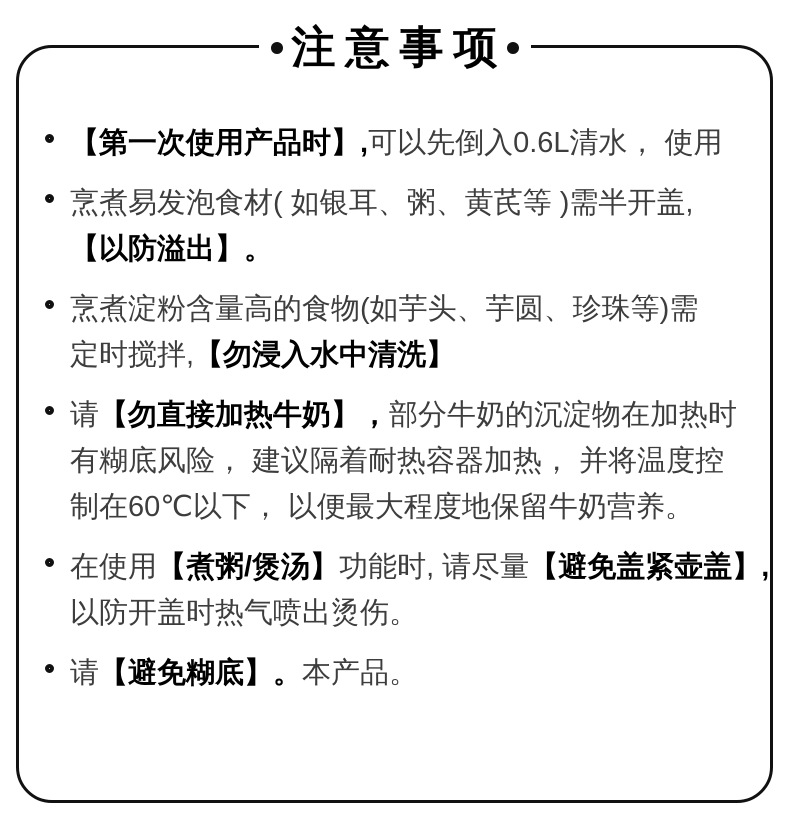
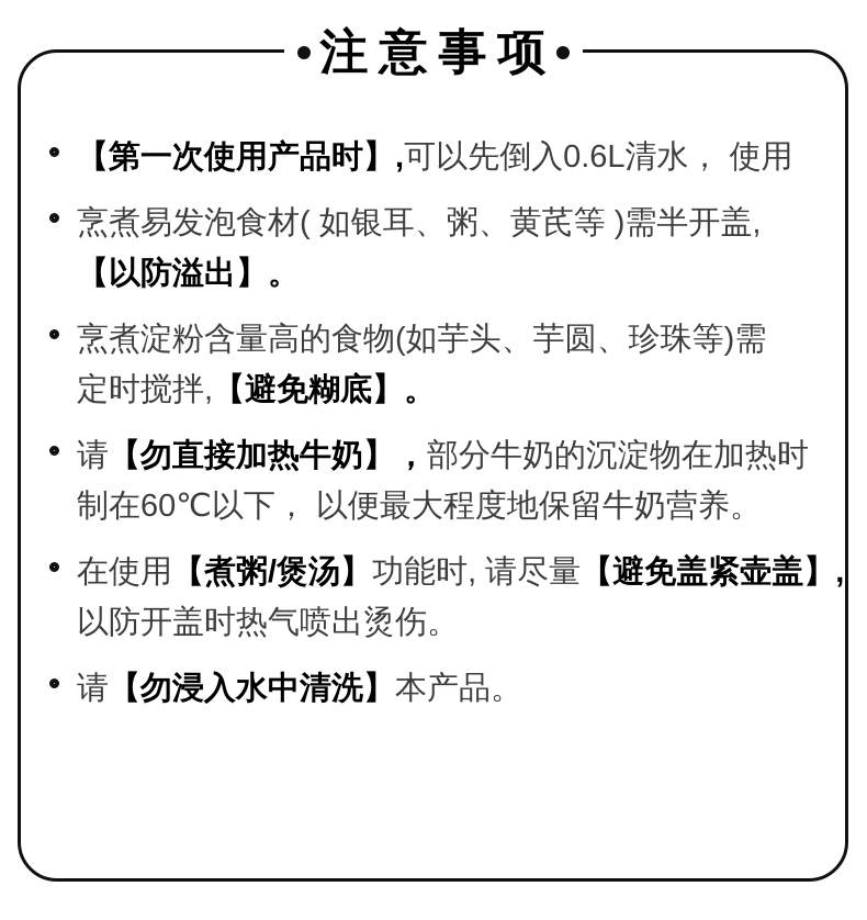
  注意事项
  【第一次使用产品时】,可以先倒入0.6L清水， 使用
  烹煮易发泡食材( 如银耳、粥、黄芪等 )需半开盖,
  【以防溢出】。
  烹煮淀粉含量高的食物(如芋头、芋圆、珍珠等)需
- 定时搅拌,【勿浸入水中清洗】
+ 定时搅拌,【避免糊底】。
  请【勿直接加热牛奶】，部分牛奶的沉淀物在加热时
- 有糊底风险， 建议隔着耐热容器加热， 并将温度控
  制在60℃以下， 以便最大程度地保留牛奶营养。
  在使用【煮粥/煲汤】功能时, 请尽量【避免盖紧壶盖】,
  以防开盖时热气喷出烫伤。
- 请【避免糊底】。本产品。
+ 请【勿浸入水中清洗】本产品。
